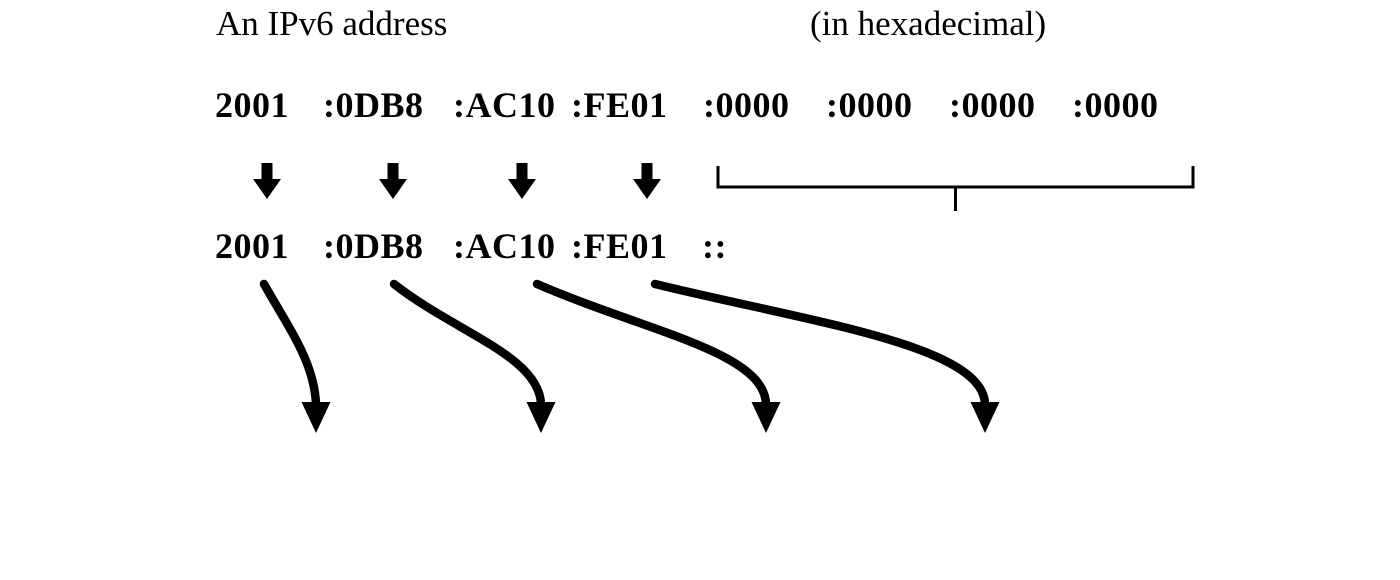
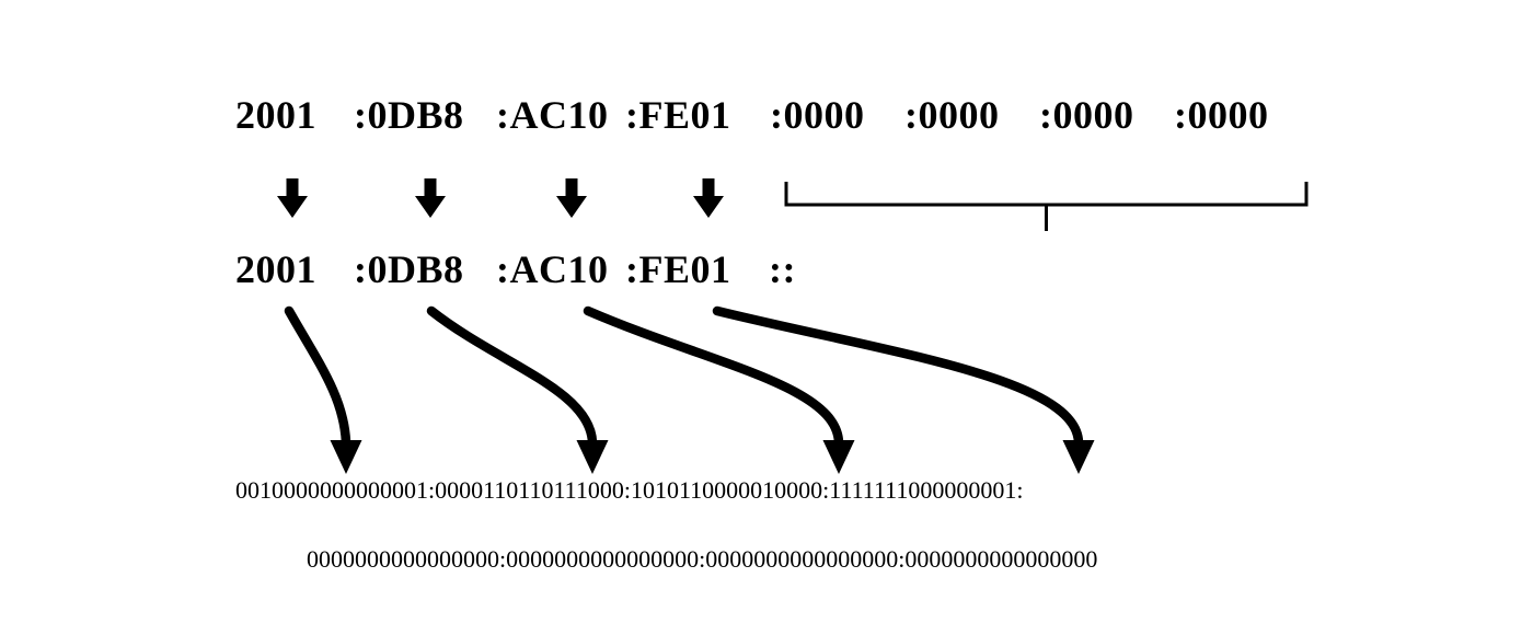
- An IPv6 address
- (in hexadecimal)
  2001
  :0DB8
  :AC10
  :FE01
  :0000
  :0000
  :0000
  :0000
  2001
  :0DB8
  :AC10
  :FE01
  ::
+ 0010000000000001:0000110110111000:1010110000010000:1111111000000001:
+ 0000000000000000:0000000000000000:0000000000000000:0000000000000000
